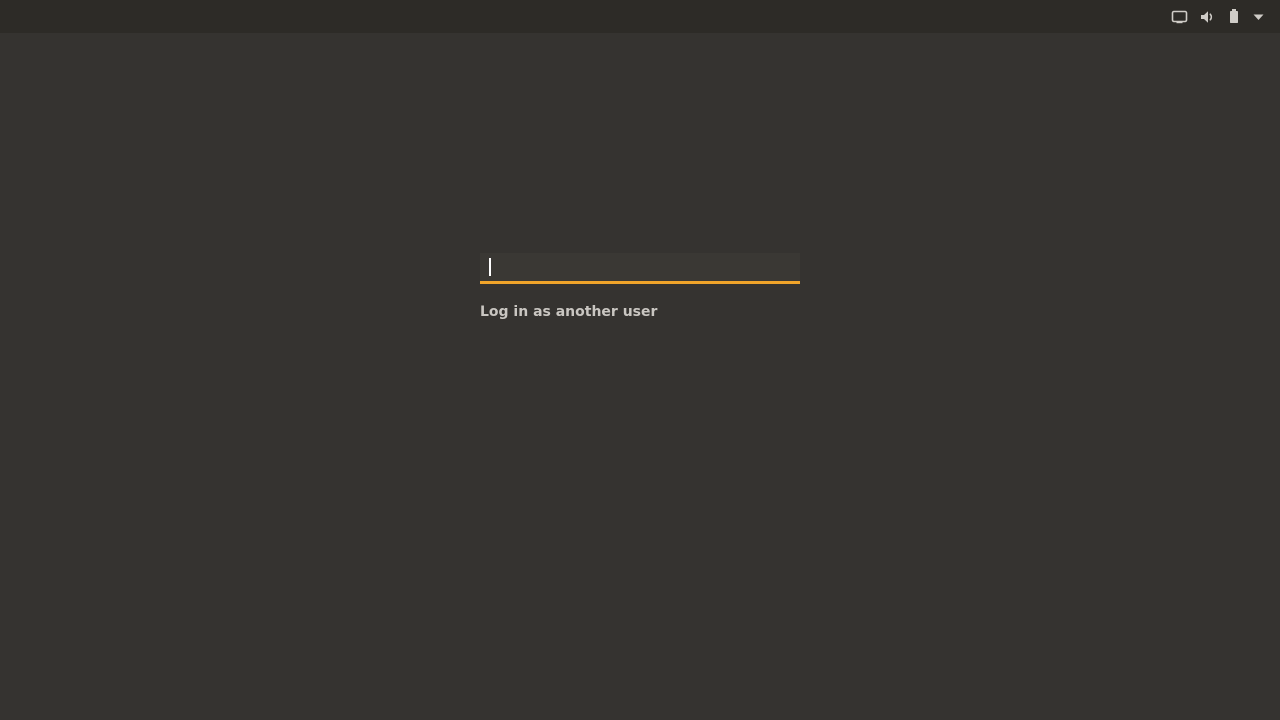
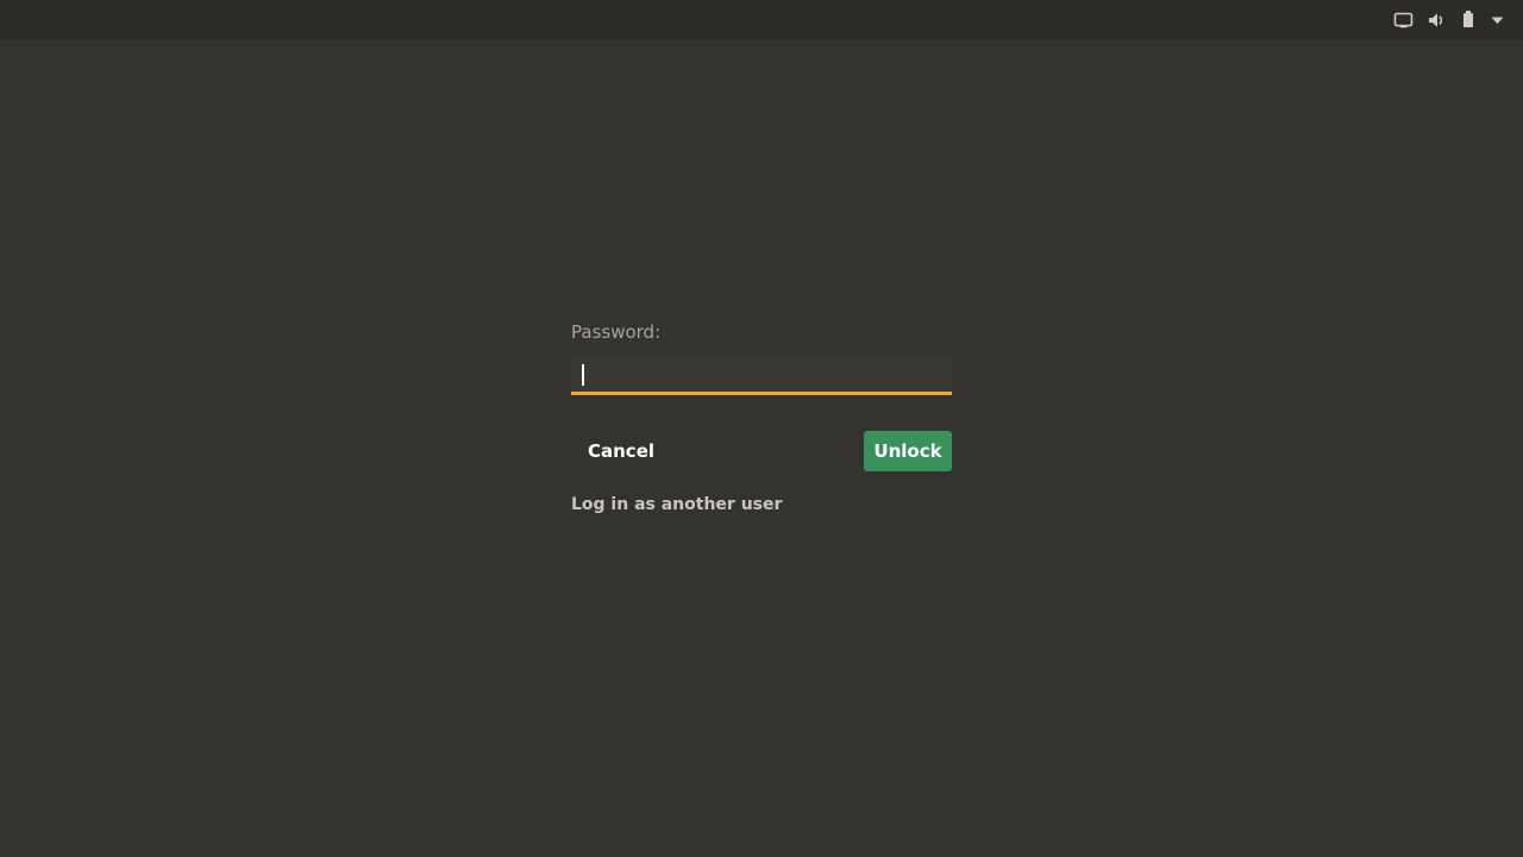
+ Password:
+ Cancel
+ Unlock
  Log in as another user
